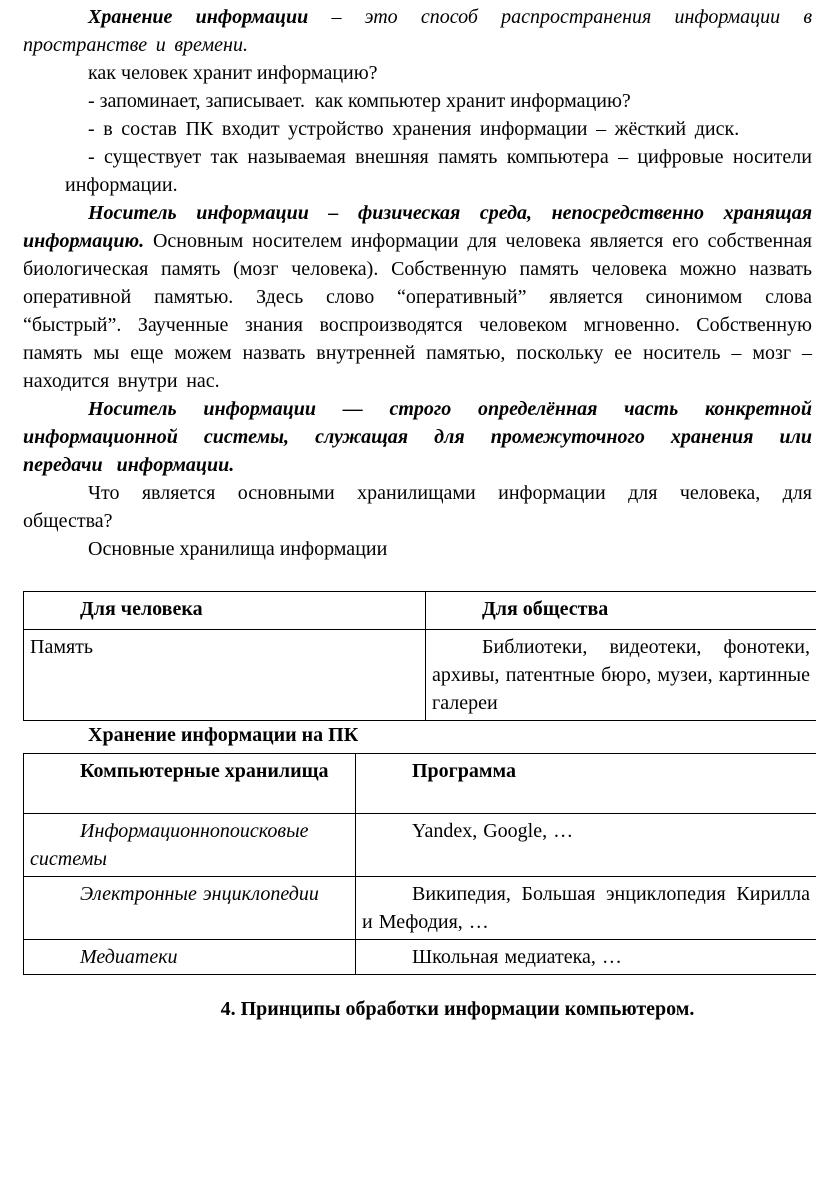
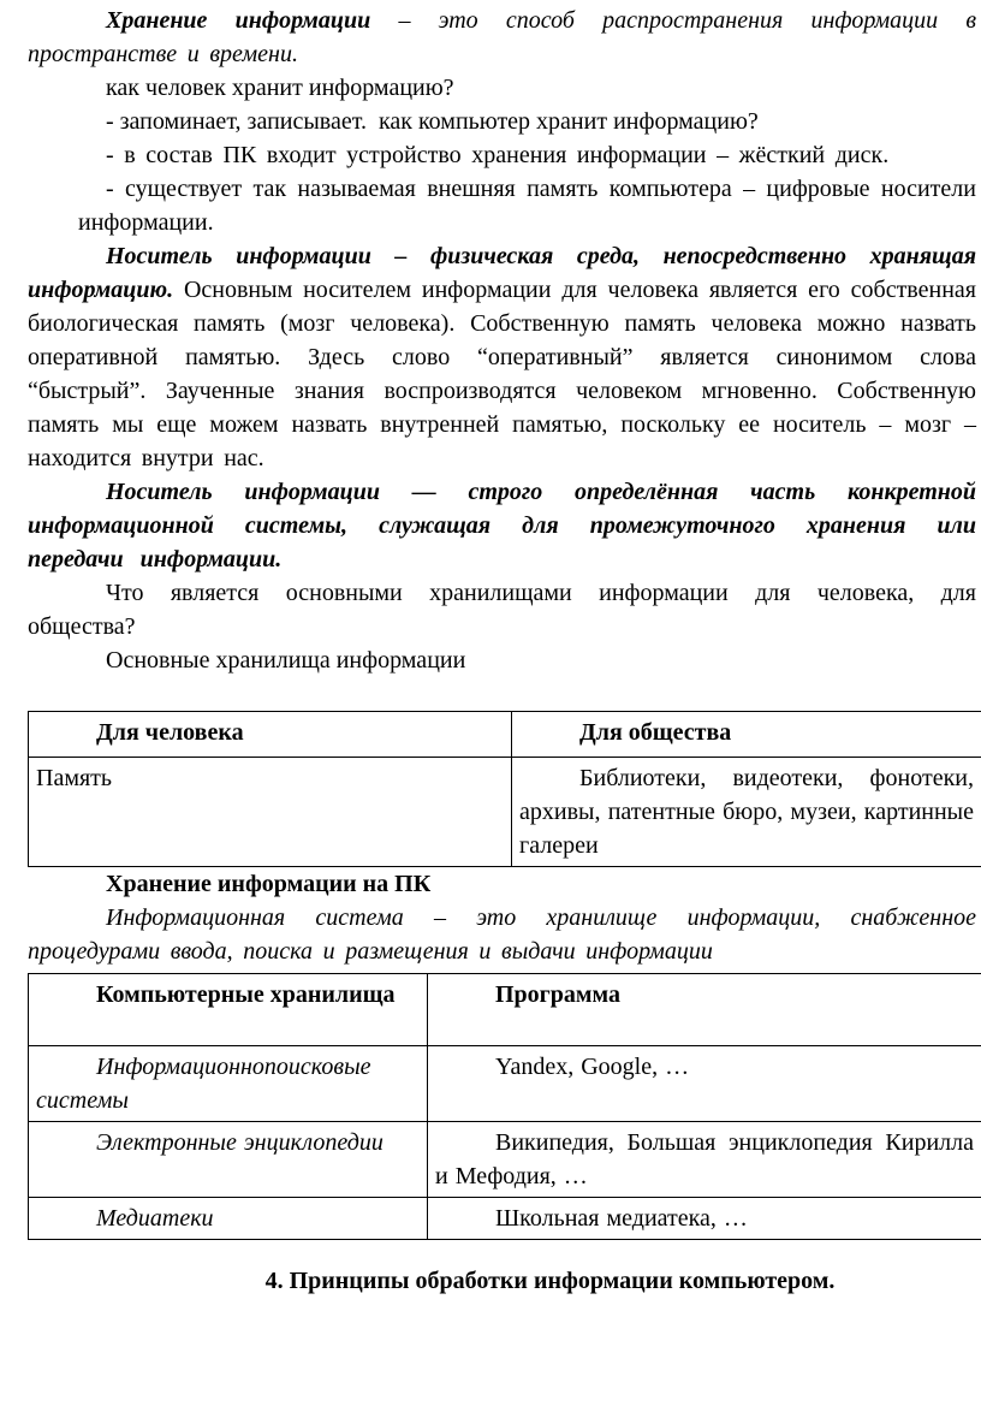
  Хранение информации – это способ распространения информации в пространстве и времени.
  как человек хранит информацию?
  - запоминает, записывает. как компьютер хранит информацию?
  - в состав ПК входит устройство хранения информации – жёсткий диск.
  - существует так называемая внешняя память компьютера – цифровые носители информации.
  Носитель информации – физическая среда, непосредственно хранящая информацию. Основным носителем информации для человека является его собственная биологическая память (мозг человека). Собственную память человека можно назвать оперативной памятью. Здесь слово “оперативный” является синонимом слова “быстрый”. Заученные знания воспроизводятся человеком мгновенно. Собственную память мы еще можем назвать внутренней памятью, поскольку ее носитель – мозг – находится внутри нас.
  Носитель информации — строго определённая часть конкретной информационной системы, служащая для промежуточного хранения или передачи информации.
  Что является основными хранилищами информации для человека, для общества?
  Основные хранилища информации
  Для человека	Для общества
  Память	Библиотеки, видеотеки, фонотеки, архивы, патентные бюро, музеи, картинные галереи
  Хранение информации на ПК
+ Информационная система – это хранилище информации, снабженное процедурами ввода, поиска и размещения и выдачи информации
  Компьютерные хранилища	Программа
  Информационнопоисковые системы	Yandex, Google, …
  Электронные энциклопедии	Википедия, Большая энциклопедия Кирилла и Мефодия, …
  Медиатеки	Школьная медиатека, …
  4. Принципы обработки информации компьютером.
